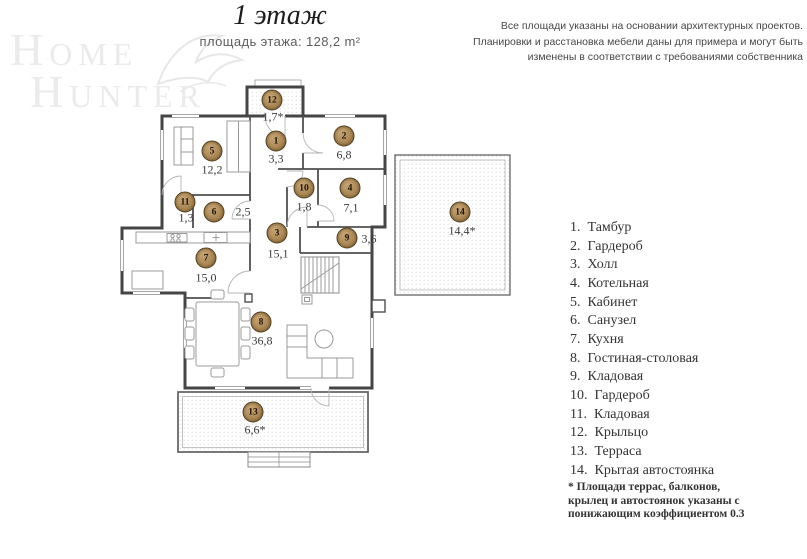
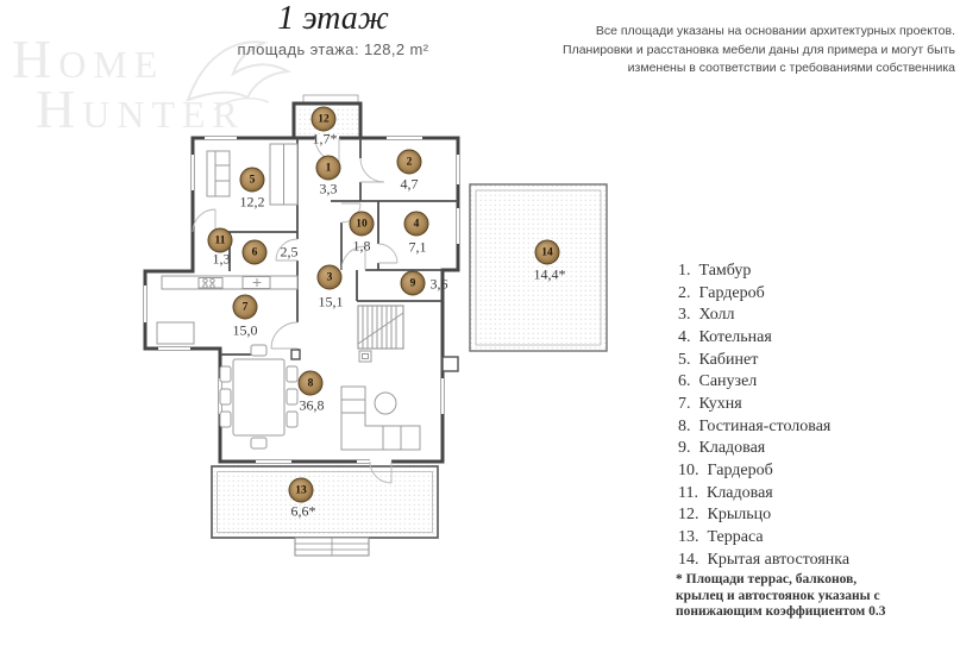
  Hunter
  1 этаж
  площадь этажа: 128,2 m²
  Все площади указаны на основании архитектурных проектов.
  Планировки и расстановка мебели даны для примера и могут быть
  изменены в соответствии с требованиями собственника
  1
  2
  3
  4
  5
  6
  7
  8
  9
  10
  11
  12
  13
  14
  3,3
- 6,8
+ 4,7
  15,1
  7,1
  12,2
  2,5
  15,0
  36,8
  3,6
  1,8
  1,3
  1,7*
  6,6*
  14,4*
  1. Тамбур
  2. Гардероб
  3. Холл
  4. Котельная
  5. Кабинет
  6. Санузел
  7. Кухня
  8. Гостиная-столовая
  9. Кладовая
  10. Гардероб
  11. Кладовая
  12. Крыльцо
  13. Терраса
  14. Крытая автостоянка
  * Площади террас, балконов,
  крылец и автостоянок указаны с
  понижающим коэффициентом 0.3
